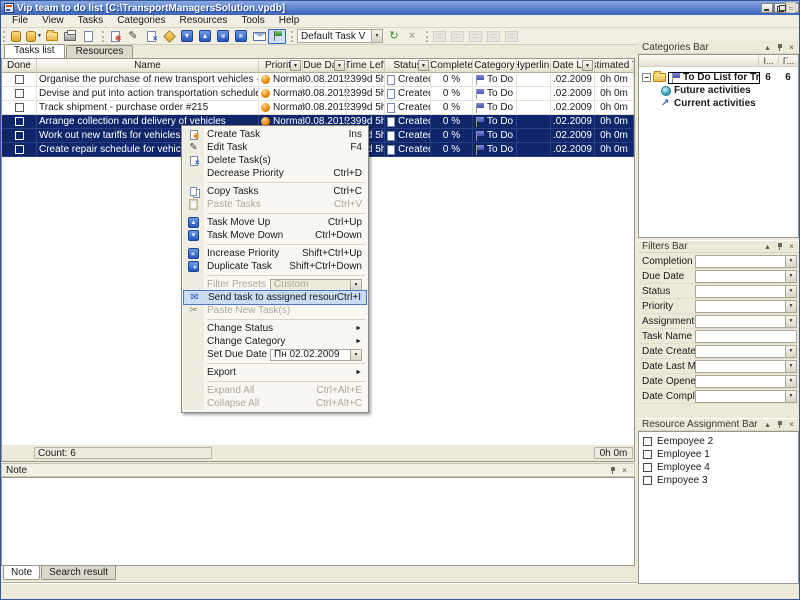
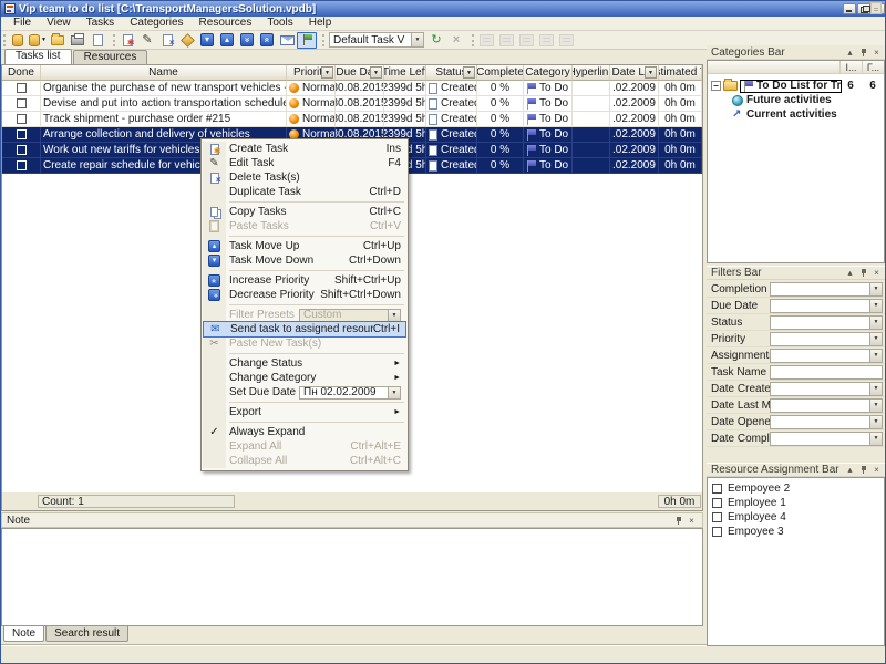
  Vip team to do list [C:\TransportManagersSolution.vpdb]
  File
  View
  Tasks
  Categories
  Resources
  Tools
  Help
  =
  ✱
  ✎
  ×
  ▾
  ▴
  Default Task V
  ↻
  ×
  Tasks list
  Resources
  Done
  Name
  Priori
  Time Lef
  Statu
  Complete
  Category
  Hyperlin
  Date L
  Organise the purchase of new transport vehicles
  Norma
  30.08.201
  2399d 5h
  Create
  0 %
  .02.2009
  0h 0m
  Devise and put into action transportation schedul
  Norma
  30.08.201
  2399d 5h
  Create
  0 %
  .02.2009
  0h 0m
  Track shipment - purchase order #215
  Norma
  30.08.201
  2399d 5h
  Create
  0 %
  .02.2009
  0h 0m
  Arrange collection and delivery of vehicles
  Norma
  30.08.201
  2399d 5h
  Create
  0 %
  .02.2009
  0h 0m
  Create
  0 %
  .02.2009
  0h 0m
  Create repair schedule for vehic
  Create
  0 %
  .02.2009
  0h 0m
- Count: 6
+ Count: 1
  0h 0m
  Note
  ×
  Note
  Search result
  Categories Bar
  ▴
  ×
  I...
  Г...
  −
  6
  6
  Future activities
  ↗
  Current activities
  Filters Bar
  ▴
  ×
  Completion
  Due Date
  Status
  Priority
  Assignment
  Task Name
  Date Create
  Date Opene
  Resource Assignment Bar
  ▴
  ×
  Eempoyee 2
  Employee 1
  Employee 4
  Empoyee 3
  ✱
  Create Task
  Ins
  ✎
  Edit Task
  F4
  ×
  Delete Task(s)
- Decrease Priority
+ Duplicate Task
  Ctrl+D
  Copy Tasks
  Ctrl+C
  Paste Tasks
  Ctrl+V
  Task Move Up
  Ctrl+Up
  Task Move Down
  Ctrl+Down
  Increase Priority
  Shift+Ctrl+Up
- Duplicate Task
+ Decrease Priority
  Shift+Ctrl+Down
  Filter Presets
  Custom
  ✉
  Send task to assigned resour
  Ctrl+I
  ✂
  Paste New Task(s)
  Change Status
  Change Category
  Пн 02.02.2009
  Export
+ ✓
+ Always Expand
  Expand All
  Ctrl+Alt+E
  Collapse All
  Ctrl+Alt+C
